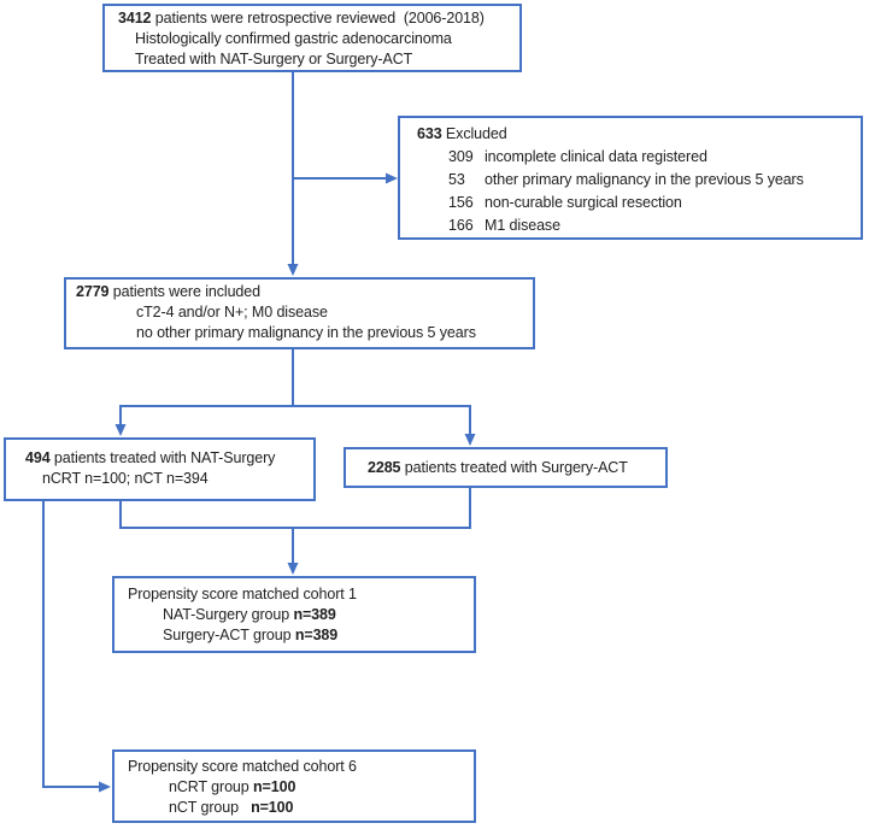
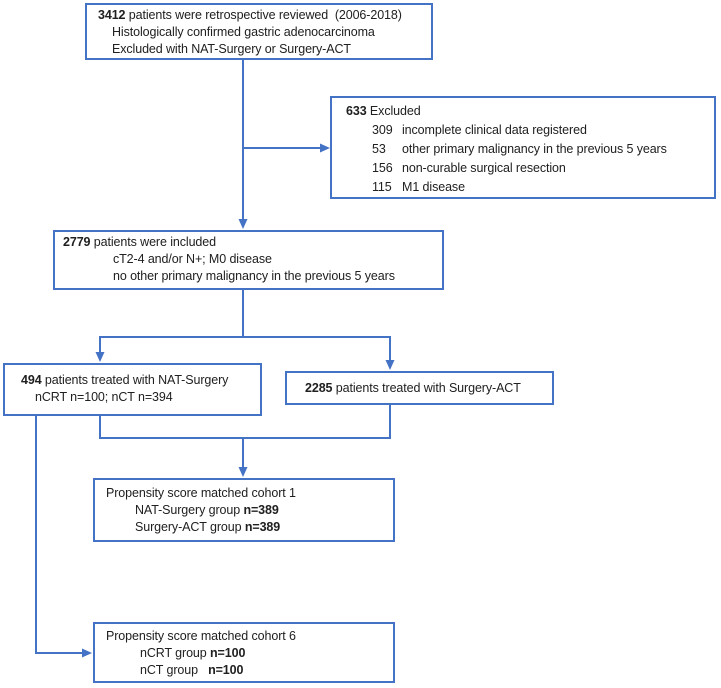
  3412 patients were retrospective reviewed (2006-2018)
  Histologically confirmed gastric adenocarcinoma
- Treated with NAT-Surgery or Surgery-ACT
+ Excluded with NAT-Surgery or Surgery-ACT
  633 Excluded
  309 incomplete clinical data registered
  53 other primary malignancy in the previous 5 years
  156 non-curable surgical resection
- 166 M1 disease
+ 115 M1 disease
  2779 patients were included
  cT2-4 and/or N+; M0 disease
  no other primary malignancy in the previous 5 years
  494 patients treated with NAT-Surgery
  nCRT n=100; nCT n=394
  2285 patients treated with Surgery-ACT
  Propensity score matched cohort 1
  NAT-Surgery group n=389
  Surgery-ACT group n=389
  Propensity score matched cohort 6
  nCRT group n=100
  nCT group n=100
